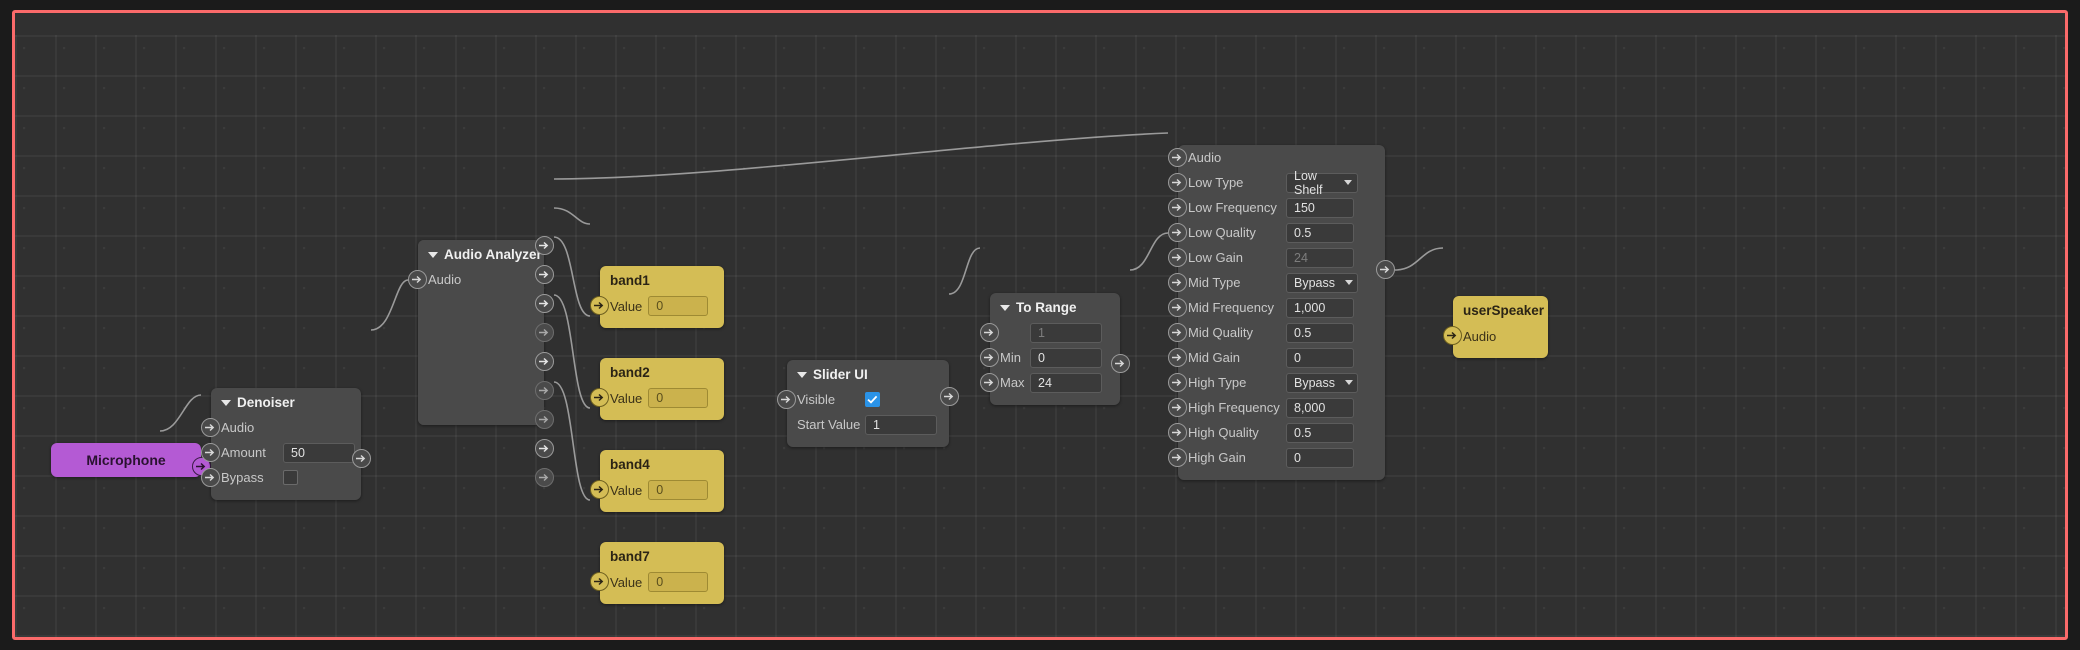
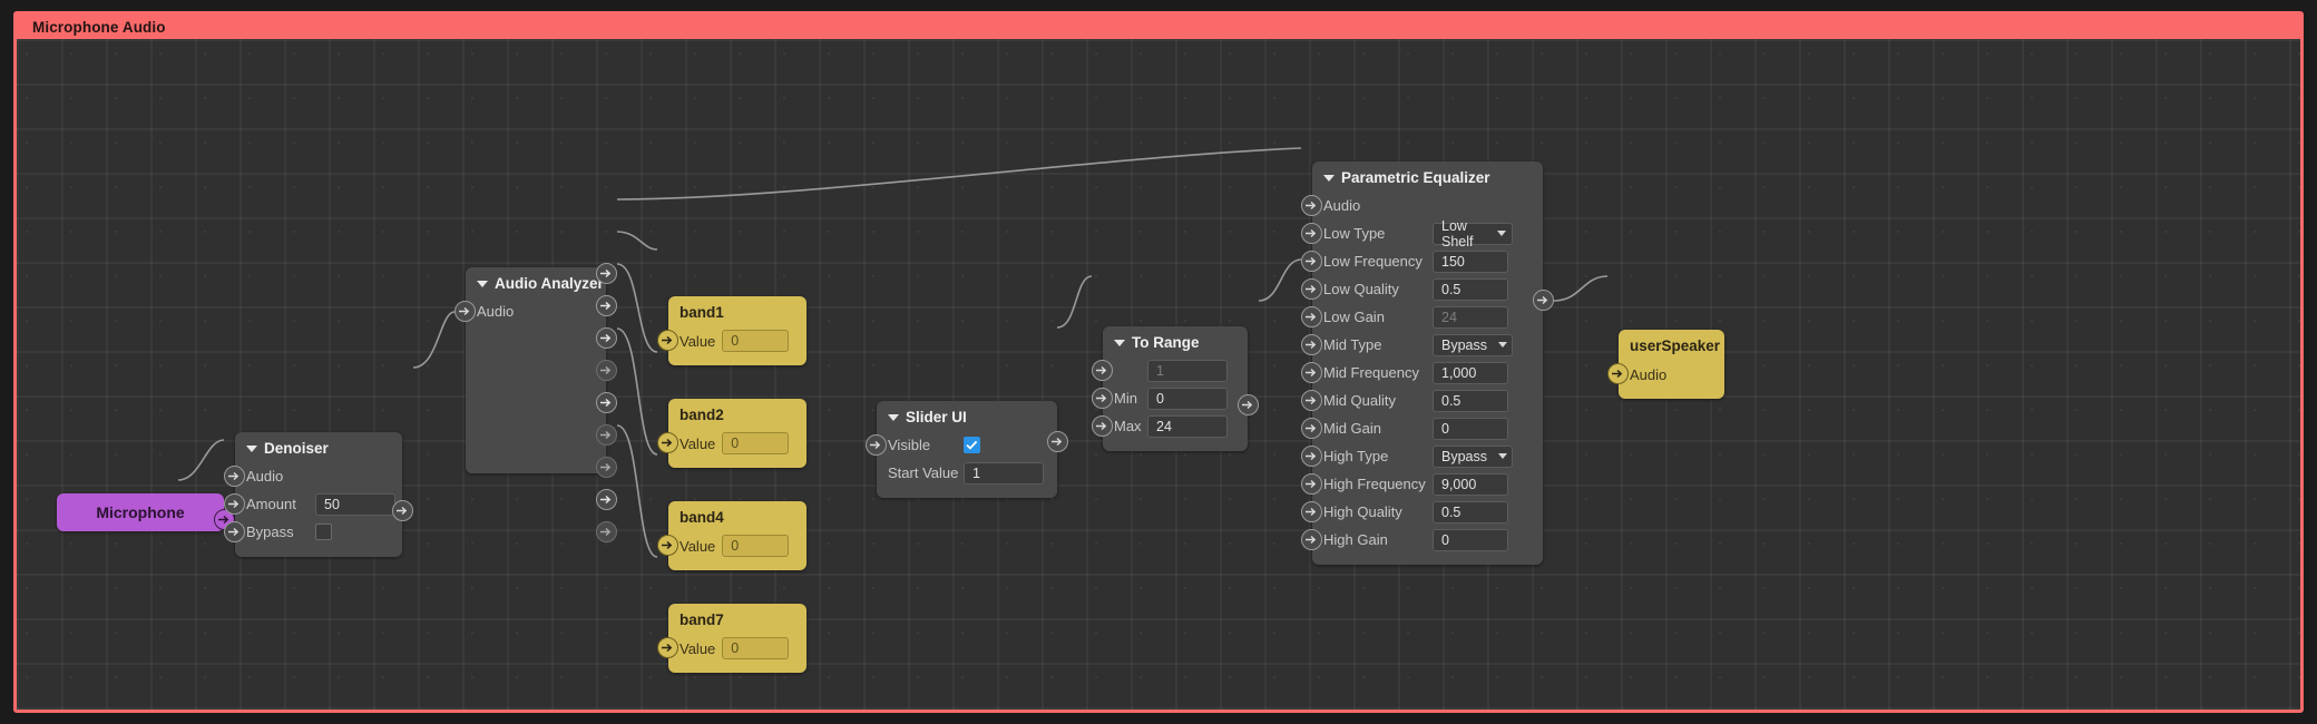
+ Microphone Audio
  Microphone
  Denoiser
  Audio
  Amount
  50
  Bypass
  Audio Analyzer
  Audio
  band1
  Value
  0
  band2
  Value
  0
  band4
  Value
  0
  band7
  Value
  0
  Slider UI
  Visible
  Start Value
  1
  To Range
  1
  Min
  0
  Max
  24
+ Parametric Equalizer
  Audio
  Low Type
  Low Shelf
  Low Frequency
  150
  Low Quality
  0.5
  Low Gain
  24
  Mid Type
  Bypass
  Mid Frequency
  1,000
  Mid Quality
  0.5
  Mid Gain
  0
  High Type
  Bypass
  High Frequency
- 8,000
+ 9,000
  High Quality
  0.5
  High Gain
  0
  userSpeaker
  Audio
